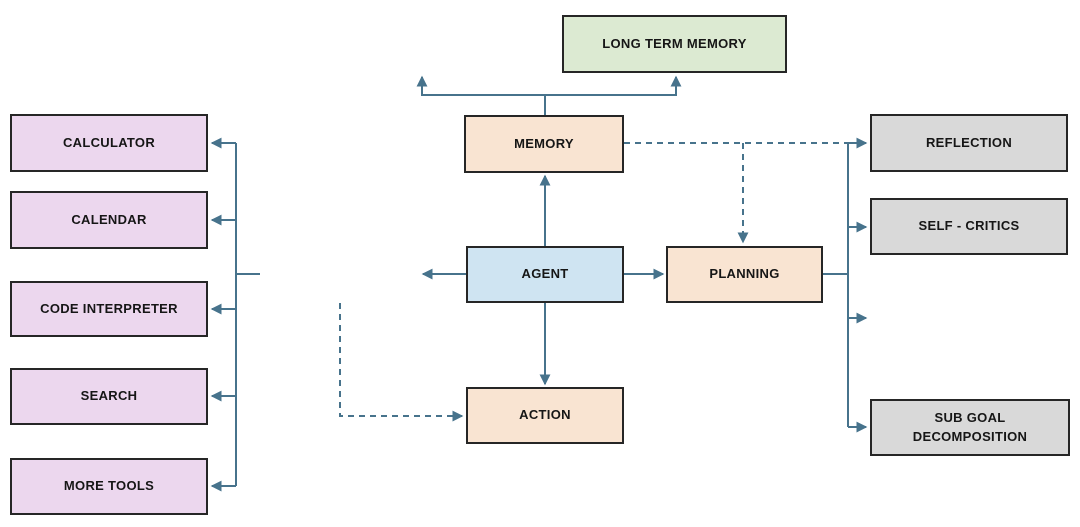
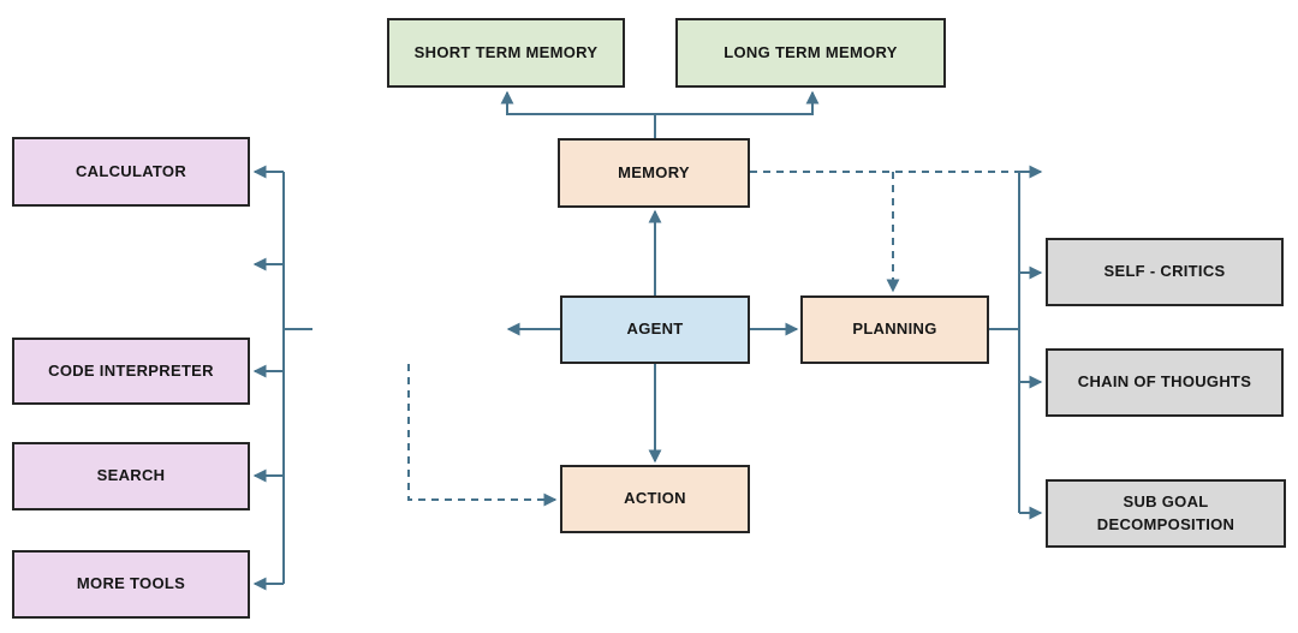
+ SHORT TERM MEMORY
  LONG TERM MEMORY
  MEMORY
  AGENT
  PLANNING
  ACTION
  CALCULATOR
- CALENDAR
  CODE INTERPRETER
  SEARCH
  MORE TOOLS
- REFLECTION
  SELF - CRITICS
+ CHAIN OF THOUGHTS
  SUB GOAL DECOMPOSITION
